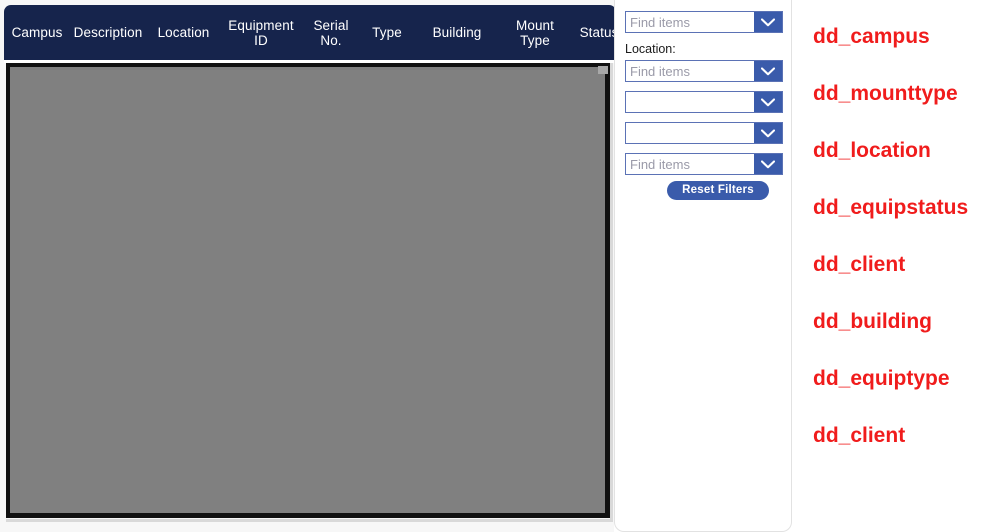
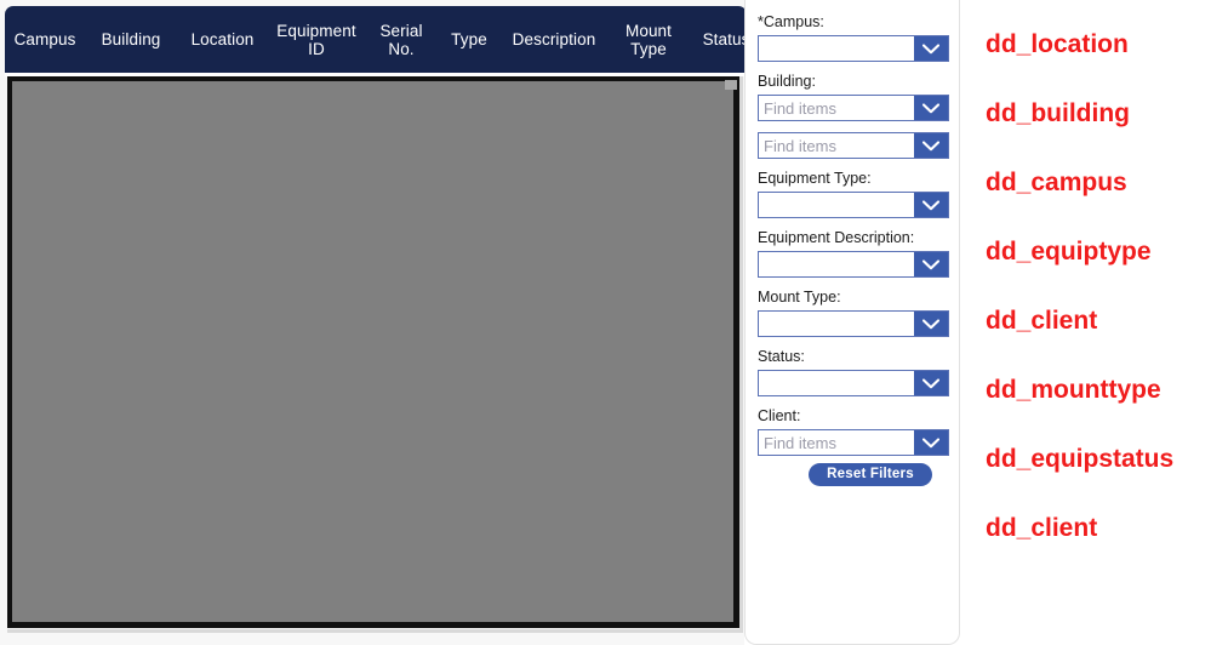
  Campus
- Description
+ Building
  Location
  Equipment
  ID
  Serial
  No.
  Type
- Building
+ Description
  Mount
  Type
  Statu
+ *Campus:
+ Building:
  Find items
- Location:
  Find items
+ Equipment Type:
+ Equipment Description:
+ Mount Type:
+ Status:
+ Client:
  Find items
  Reset Filters
- dd_campus
+ dd_location
- dd_mounttype
+ dd_building
- dd_location
+ dd_campus
- dd_equipstatus
+ dd_equiptype
  dd_client
- dd_building
+ dd_mounttype
- dd_equiptype
+ dd_equipstatus
  dd_client
